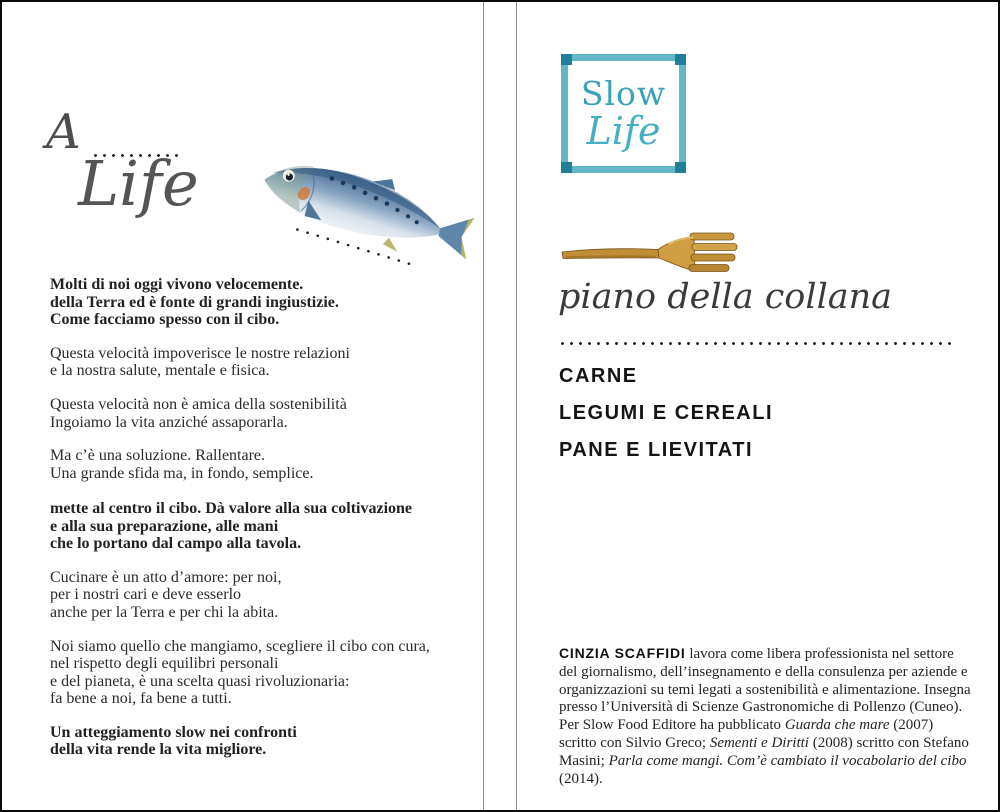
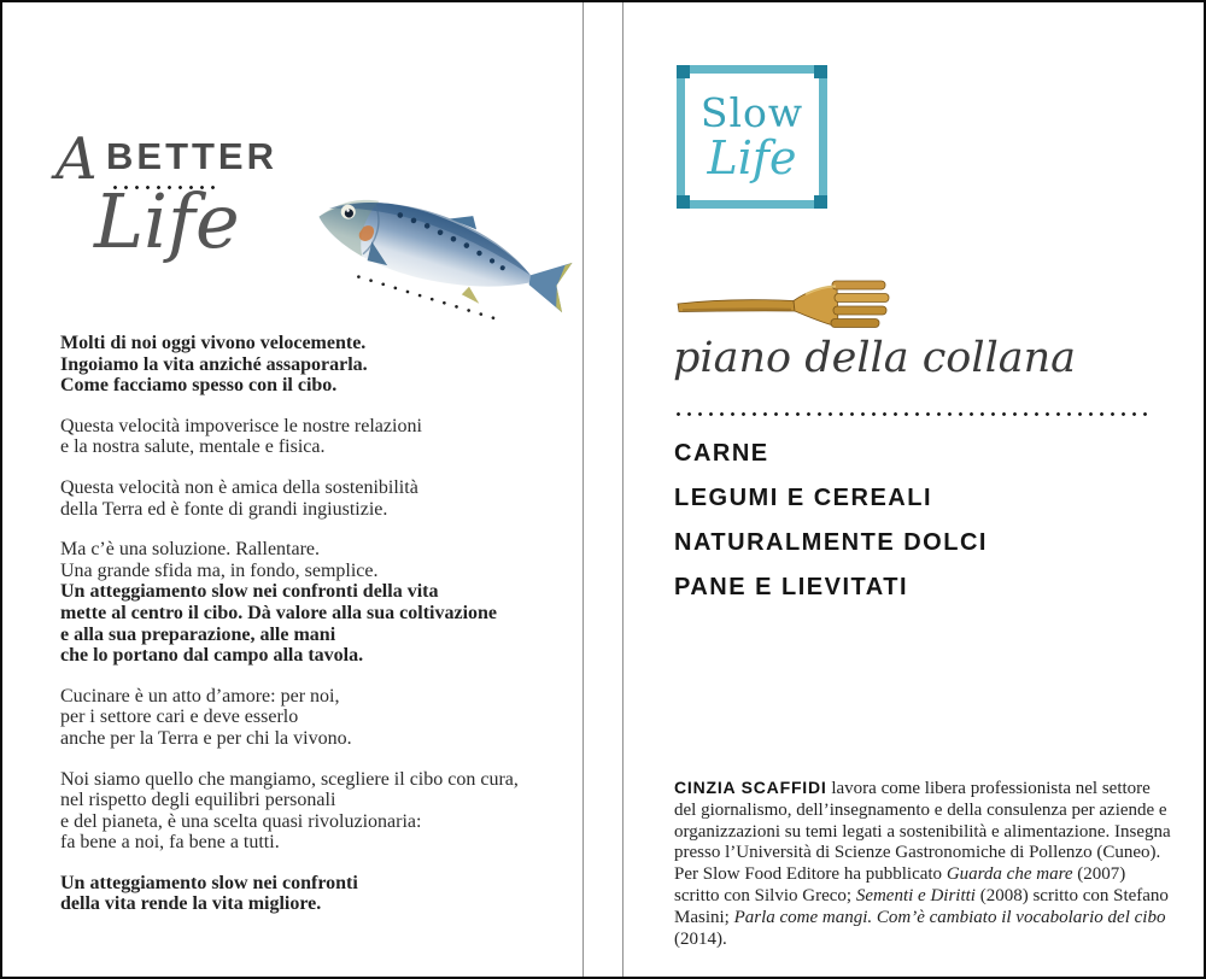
  A
+ BETTER
  Life
  Molti di noi oggi vivono velocemente.
- della Terra ed è fonte di grandi ingiustizie.
+ Ingoiamo la vita anziché assaporarla.
  Come facciamo spesso con il cibo.
  Questa velocità impoverisce le nostre relazioni
  e la nostra salute, mentale e fisica.
  Questa velocità non è amica della sostenibilità
- Ingoiamo la vita anziché assaporarla.
+ della Terra ed è fonte di grandi ingiustizie.
  Ma c’è una soluzione. Rallentare.
  Una grande sfida ma, in fondo, semplice.
+ Un atteggiamento slow nei confronti della vita
  mette al centro il cibo. Dà valore alla sua coltivazione
  e alla sua preparazione, alle mani
  che lo portano dal campo alla tavola.
  Cucinare è un atto d’amore: per noi,
- per i nostri cari e deve esserlo
+ per i settore cari e deve esserlo
- anche per la Terra e per chi la abita.
+ anche per la Terra e per chi la vivono.
  Noi siamo quello che mangiamo, scegliere il cibo con cura,
  nel rispetto degli equilibri personali
  e del pianeta, è una scelta quasi rivoluzionaria:
  fa bene a noi, fa bene a tutti.
  Un atteggiamento slow nei confronti
  della vita rende la vita migliore.
  Slow
  Life
  piano della collana
  CARNE
  LEGUMI E CEREALI
+ NATURALMENTE DOLCI
  PANE E LIEVITATI
  CINZIA SCAFFIDI lavora come libera professionista nel settore del giornalismo, dell’insegnamento e della consulenza per aziende e organizzazioni su temi legati a sostenibilità e alimentazione. Insegna presso l’Università di Scienze Gastronomiche di Pollenzo (Cuneo). Per Slow Food Editore ha pubblicato Guarda che mare (2007) scritto con Silvio Greco; Sementi e Diritti (2008) scritto con Stefano Masini; Parla come mangi. Com’è cambiato il vocabolario del cibo (2014).
